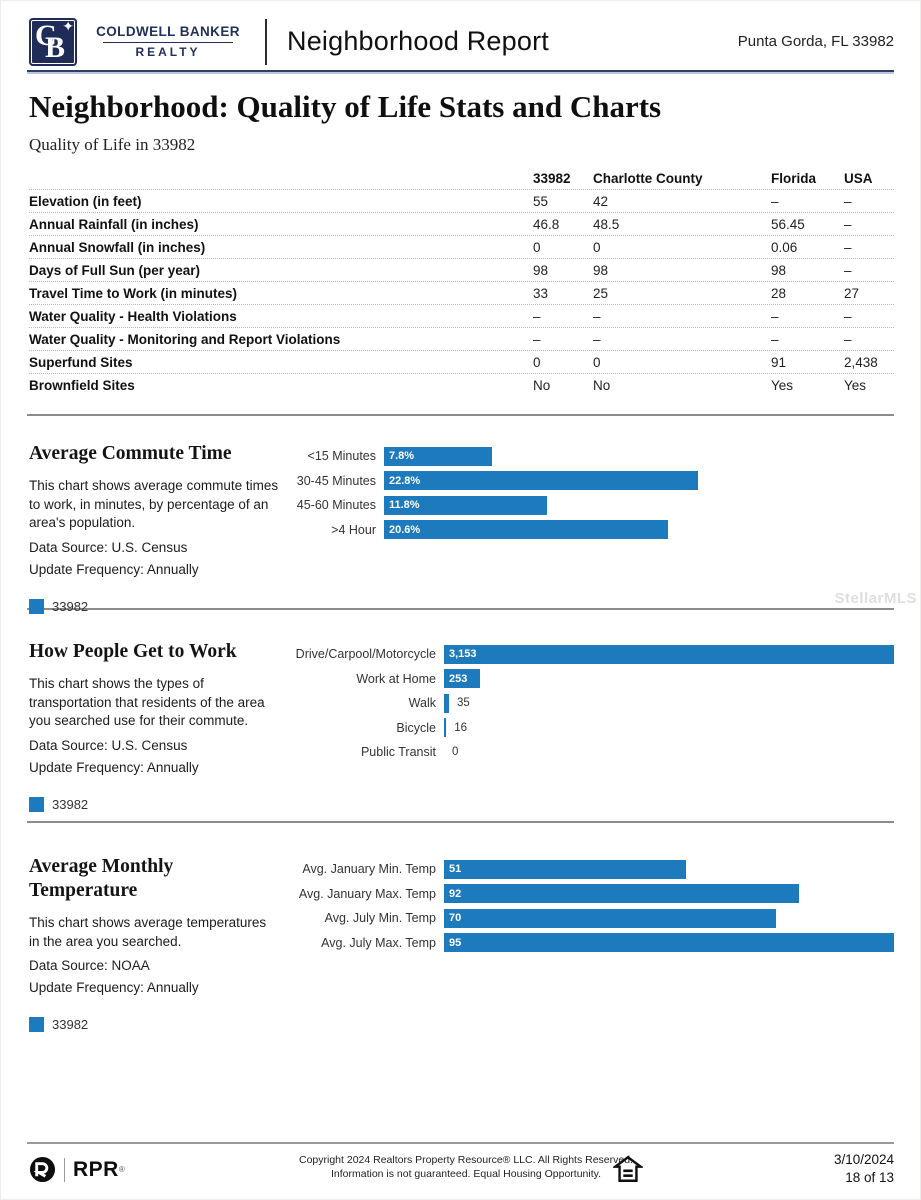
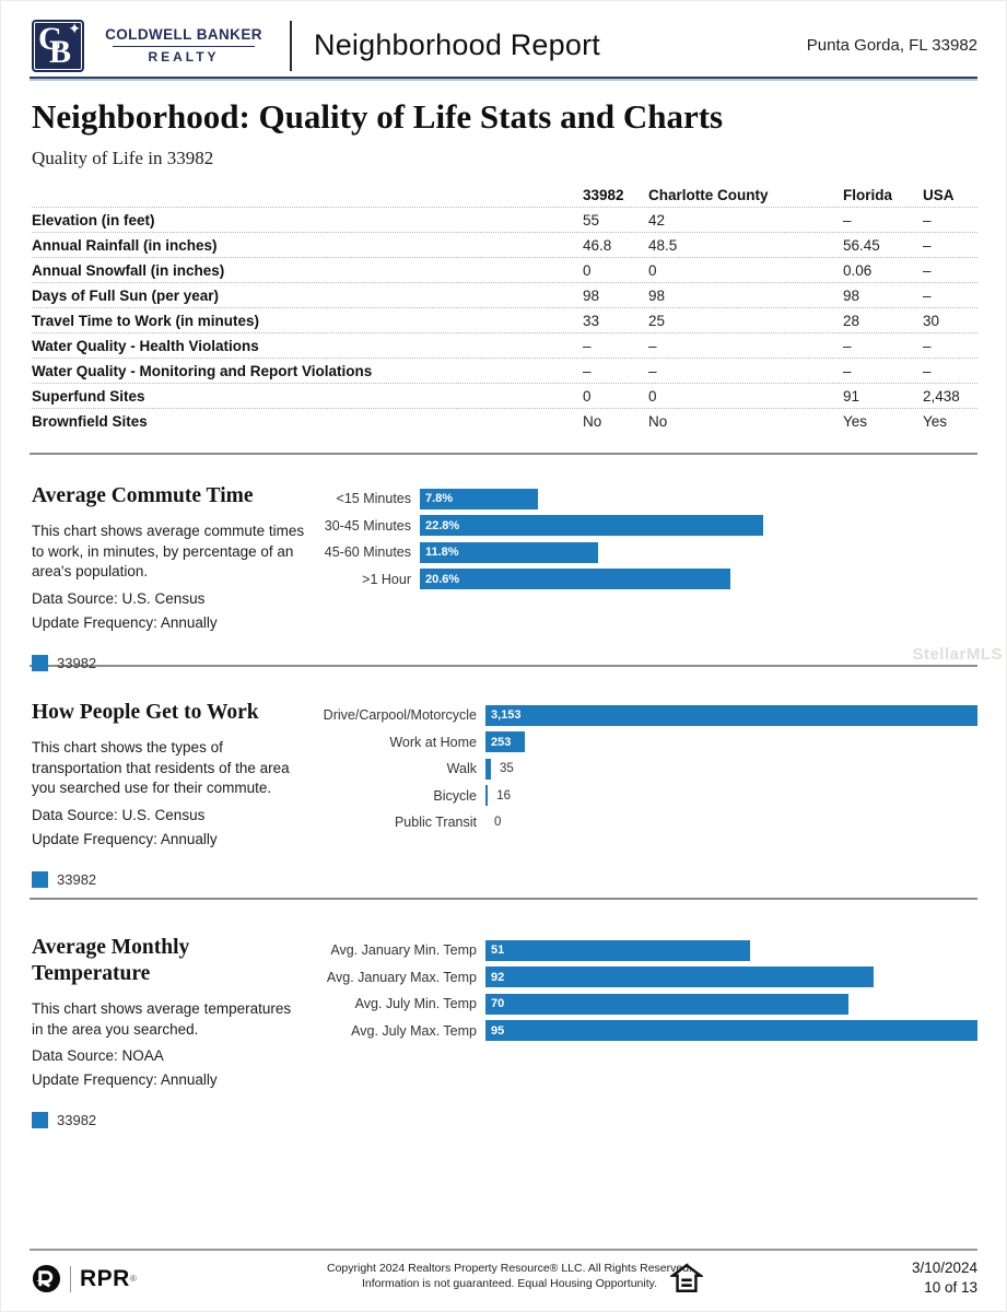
  C
  B
  ✦
  COLDWELL BANKER
  REALTY
  Neighborhood Report
  Punta Gorda, FL 33982
  Neighborhood: Quality of Life Stats and Charts
  Quality of Life in 33982
  33982
  Charlotte County
  Florida
  USA
  Elevation (in feet)
  55
  42
  –
  –
  Annual Rainfall (in inches)
  46.8
  48.5
  56.45
  –
  Annual Snowfall (in inches)
  0
  0
  0.06
  –
  Days of Full Sun (per year)
  98
  98
  98
  –
  Travel Time to Work (in minutes)
  33
  25
  28
- 27
+ 30
  Water Quality - Health Violations
  –
  –
  –
  –
  Water Quality - Monitoring and Report Violations
  –
  –
  –
  –
  Superfund Sites
  0
  0
  91
  2,438
  Brownfield Sites
  No
  No
  Yes
  Yes
  Average Commute Time
  This chart shows average commute times to work, in minutes, by percentage of an area's population.
  Data Source: U.S. Census
  Update Frequency: Annually
  33982
  <15 Minutes
  7.8%
  30-45 Minutes
  22.8%
  45-60 Minutes
  11.8%
- >4 Hour
+ >1 Hour
  20.6%
  StellarMLS
  How People Get to Work
  This chart shows the types of transportation that residents of the area you searched use for their commute.
  Data Source: U.S. Census
  Update Frequency: Annually
  33982
  Drive/Carpool/Motorcycle
  3,153
  Work at Home
  253
  Walk
  35
  Bicycle
  16
  Public Transit
  0
  Average Monthly Temperature
  This chart shows average temperatures in the area you searched.
  Data Source: NOAA
  Update Frequency: Annually
  33982
  Avg. January Min. Temp
  51
  Avg. January Max. Temp
  92
  Avg. July Min. Temp
  70
  Avg. July Max. Temp
  95
  RPR
  ®
  Copyright 2024 Realtors Property Resource® LLC. All Rights Reserved
  Information is not guaranteed. Equal Housing Opportunity.
  3/10/2024
- 18 of 13
+ 10 of 13
